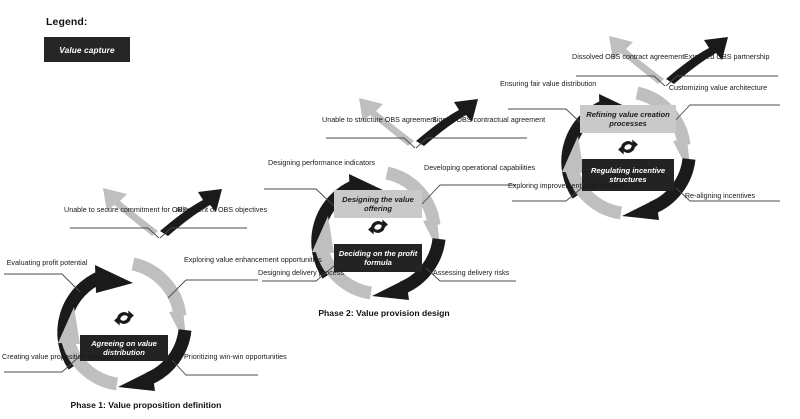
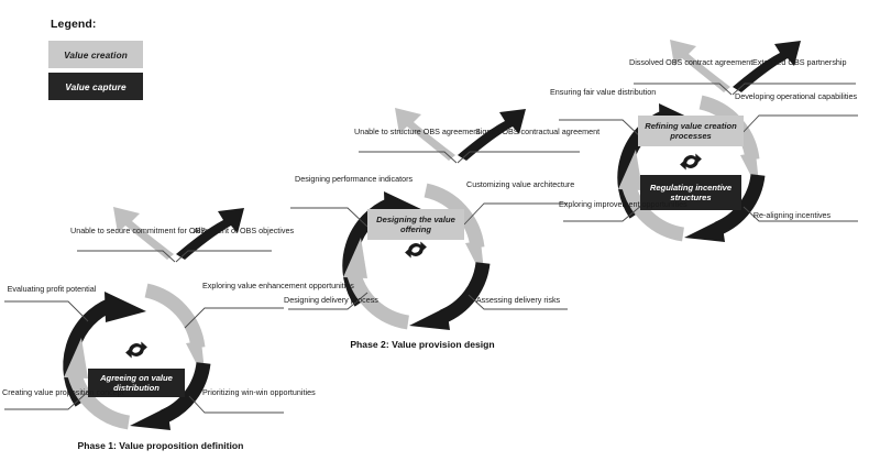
  Legend:
+ Value creation
  Value capture
  Agreeing on value distribution
  Evaluating profit potential
  Exploring value enhancement opportunities
  Prioritizing win-win opportunities
  Creating value proposition concept
  Unable to secure commitment for O
  Alignment of OBS objectives
  Phase 1: Value proposition definition
  Designing the value offering
- Deciding on the profit formula
  Designing performance indicators
- Developing operational capabilities
+ Customizing value architecture
  Assessing delivery risks
  Designing delivery process
  Unable to structure OBS agreeme
  Signed OBS contractual agreement
  Phase 2: Value provision design
  Refining value creation processes
  Regulating incentive structures
  Ensuring fair value distribution
- Customizing value architecture
+ Developing operational capabilities
  Re-aligning incentives
  Exploring improvement opportunities
  Dissolved OBS contract agreemen
  Extended OBS partnership
